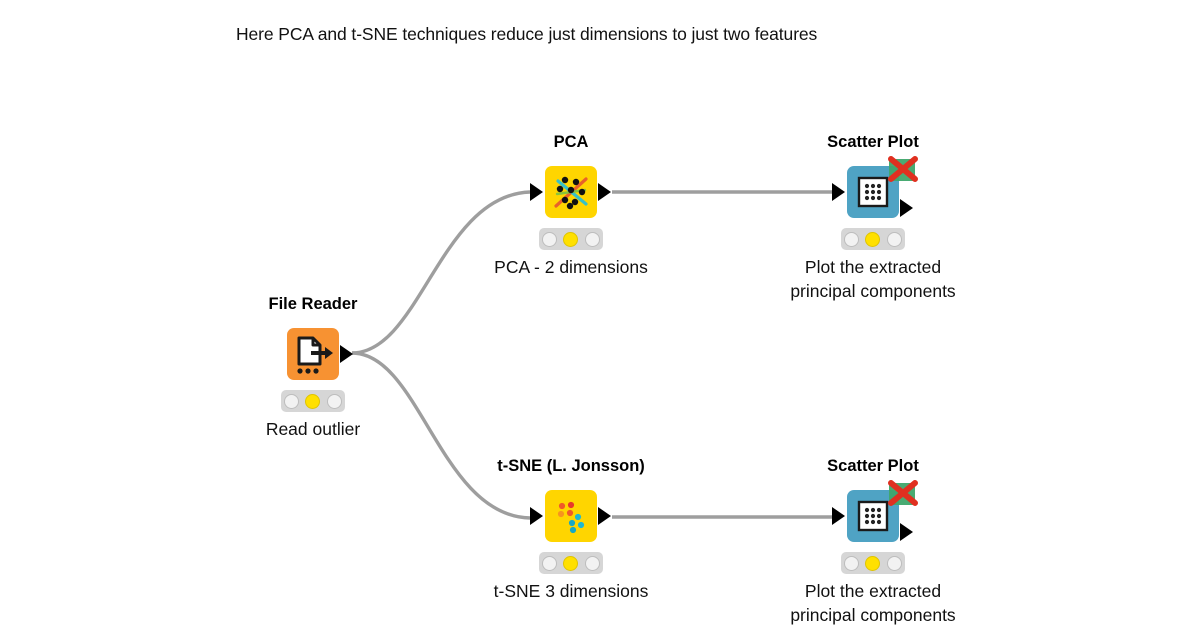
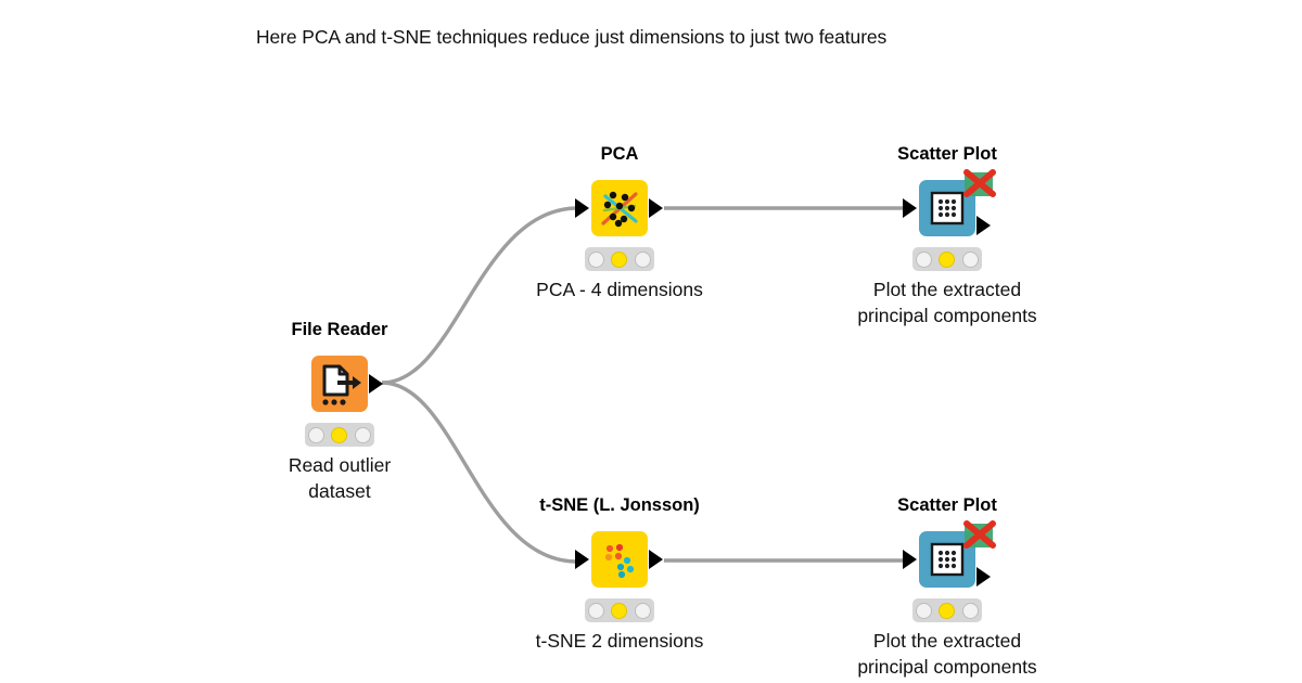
  Here PCA and t-SNE techniques reduce just dimensions to just two features
  File Reader
  Read outlier
+ dataset
  PCA
- PCA - 2 dimensions
+ PCA - 4 dimensions
  Scatter Plot
  Plot the extracted
  principal components
  t-SNE (L. Jonsson)
- t-SNE 3 dimensions
+ t-SNE 2 dimensions
  Scatter Plot
  Plot the extracted
  principal components
